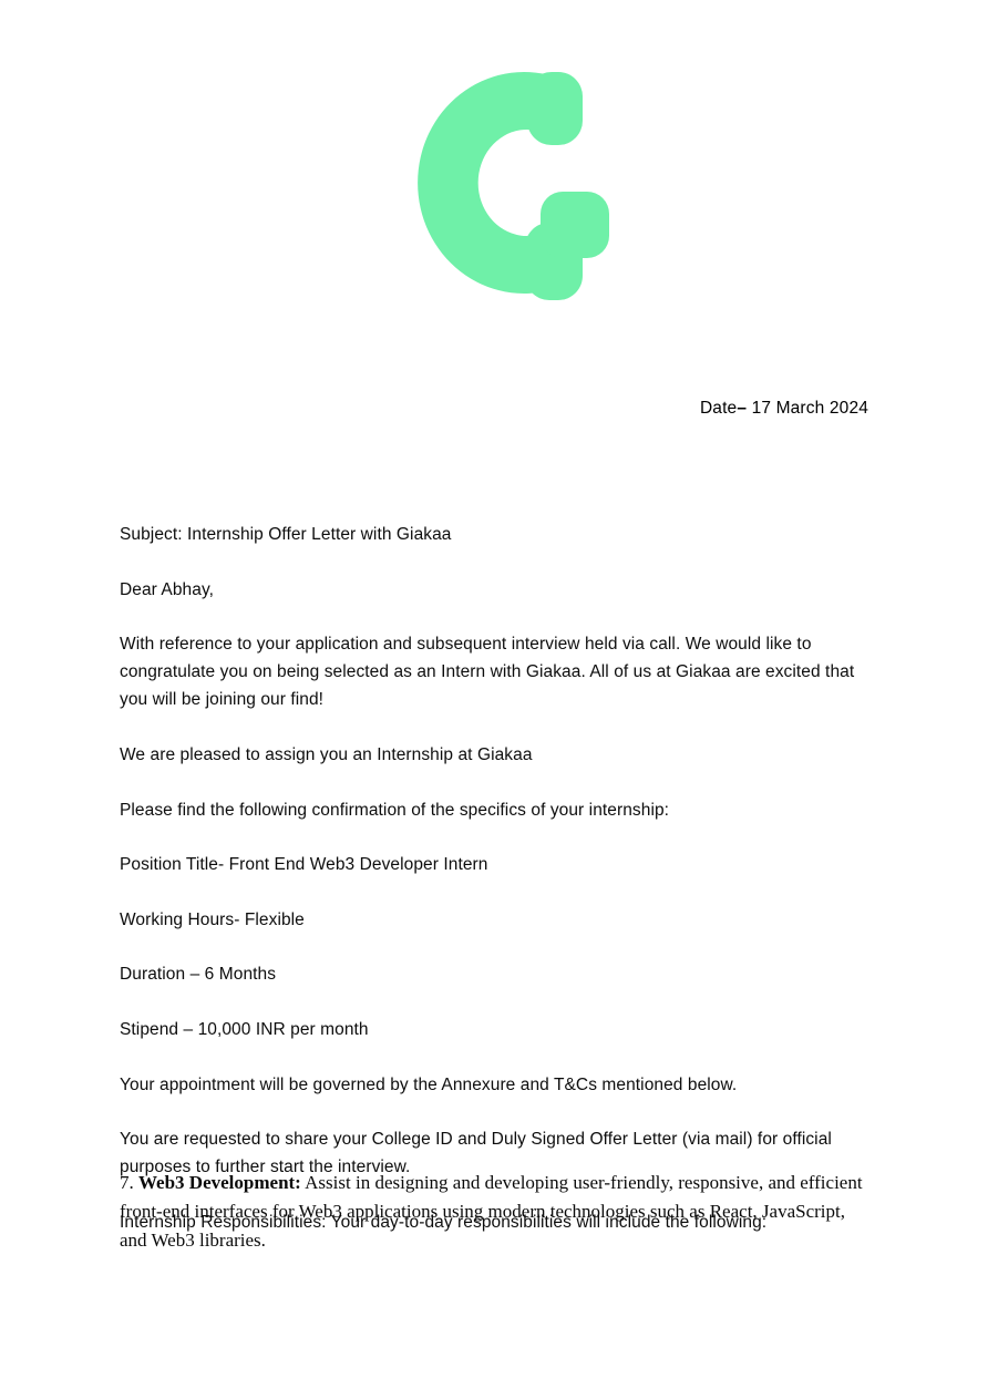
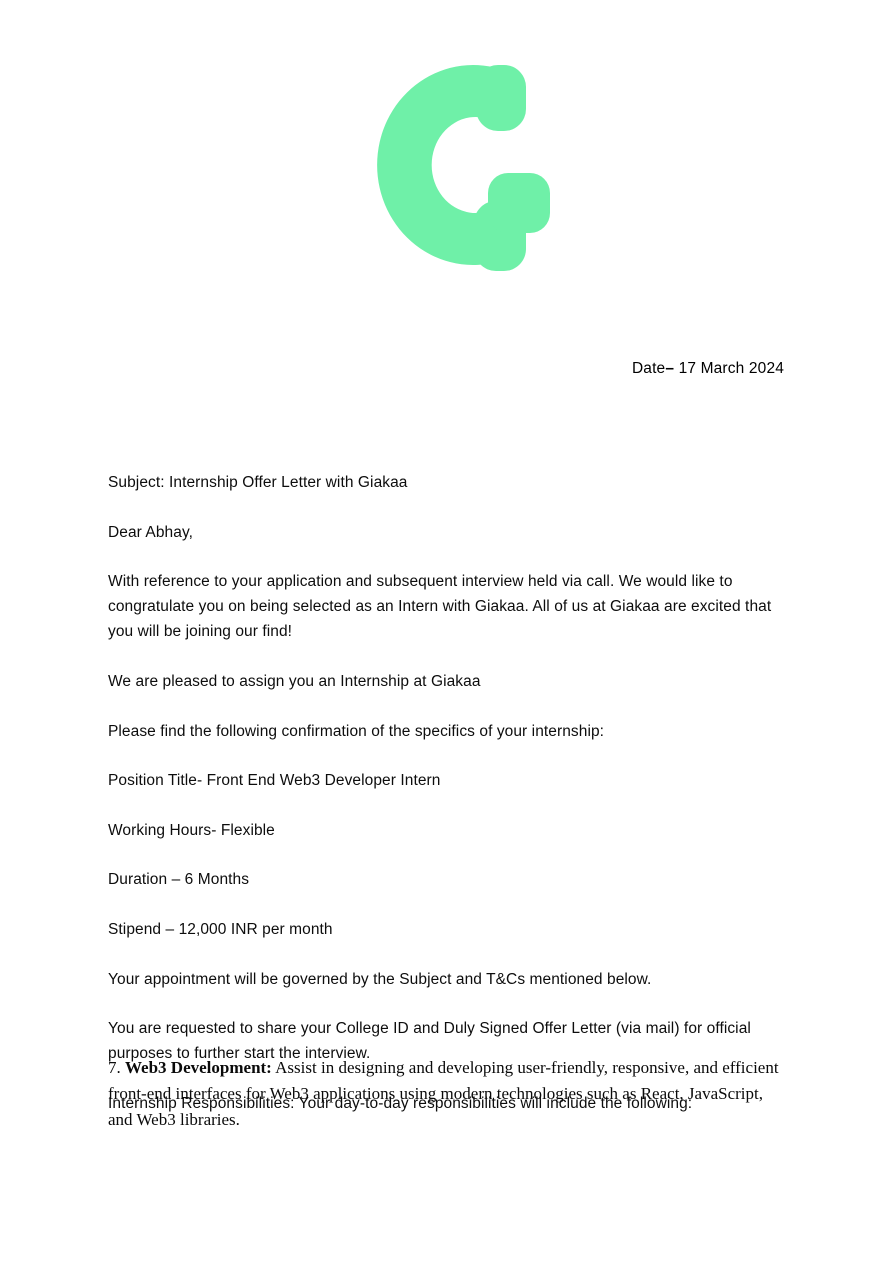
  Date– 17 March 2024
  Subject: Internship Offer Letter with Giakaa
  Dear Abhay,
  With reference to your application and subsequent interview held via call. We would like to congratulate you on being selected as an Intern with Giakaa. All of us at Giakaa are excited that you will be joining our find!
  We are pleased to assign you an Internship at Giakaa
  Please find the following confirmation of the specifics of your internship:
  Position Title- Front End Web3 Developer Intern
  Working Hours- Flexible
  Duration – 6 Months
- Stipend – 10,000 INR per month
+ Stipend – 12,000 INR per month
- Your appointment will be governed by the Annexure and T&Cs mentioned below.
+ Your appointment will be governed by the Subject and T&Cs mentioned below.
  You are requested to share your College ID and Duly Signed Offer Letter (via mail) for official purposes to further start the interview.
  Internship Responsibilities: Your day-to-day responsibilities will include the following:
  7. Web3 Development: Assist in designing and developing user-friendly, responsive, and efficient front-end interfaces for Web3 applications using modern technologies such as React, JavaScript, and Web3 libraries.
